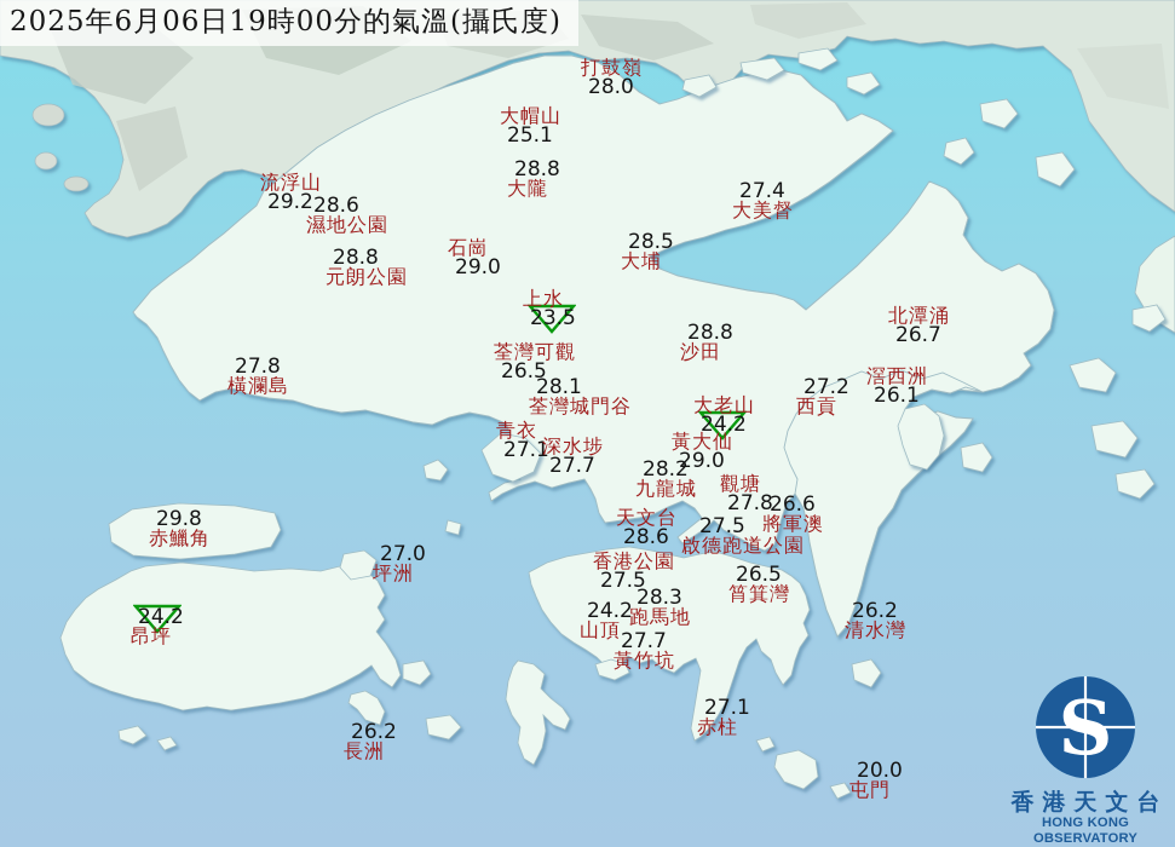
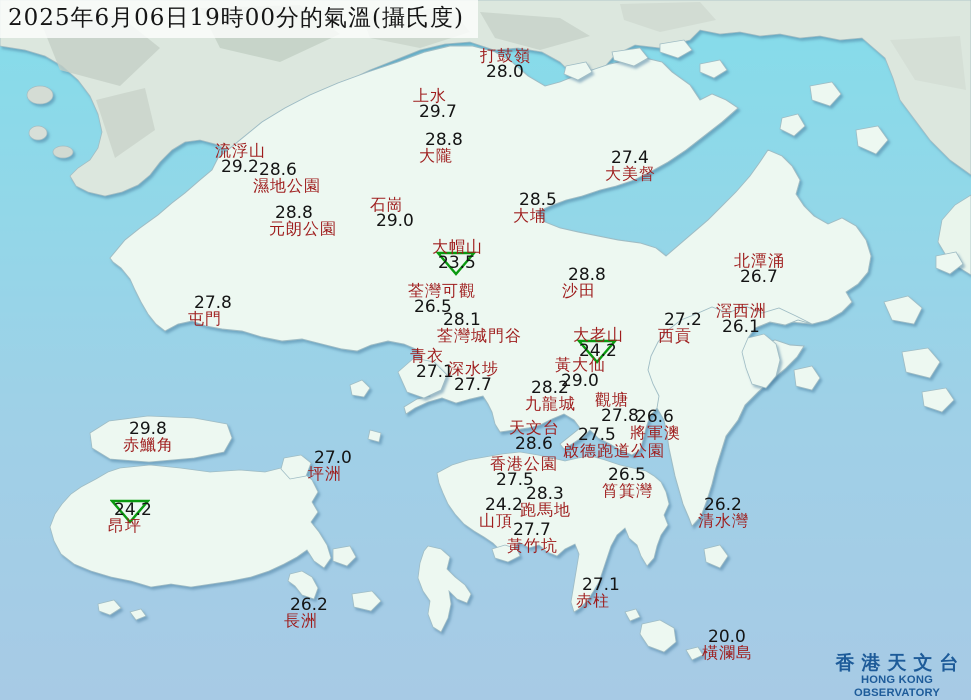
  2025年6月06日19時00分的氣溫(攝氏度)
  打鼓嶺
  28.0
- 大帽山
+ 上水
- 25.1
+ 29.7
  28.8
  大隴
  流浮山
  29.2
  28.6
  濕地公園
  27.4
  大美督
  28.8
  元朗公園
  石崗
  29.0
  28.5
  大埔
- 上水
+ 大帽山
  23.5
  北潭涌
  26.7
  28.8
  沙田
  荃灣可觀
  26.5
  27.8
- 橫瀾島
+ 屯門
  28.1
  荃灣城門谷
  27.2
  西貢
  滘西洲
  26.1
  大老山
  24.2
  青衣
  27.1
  深水埗
  27.7
  黃大仙
  29.0
  28.2
  九龍城
  觀塘
  27.8
  29.8
  赤鱲角
  天文台
  28.6
  26.6
  將軍澳
  27.5
  啟德跑道公園
  27.0
  坪洲
  香港公園
  27.5
  26.5
  筲箕灣
  28.3
  跑馬地
  24.2
  山頂
  26.2
  清水灣
  24.2
  昂坪
  27.7
  黃竹坑
  27.1
  赤柱
  26.2
  長洲
  20.0
- 屯門
+ 橫瀾島
- S
  香港天文台
  HONG KONG OBSERVATORY
